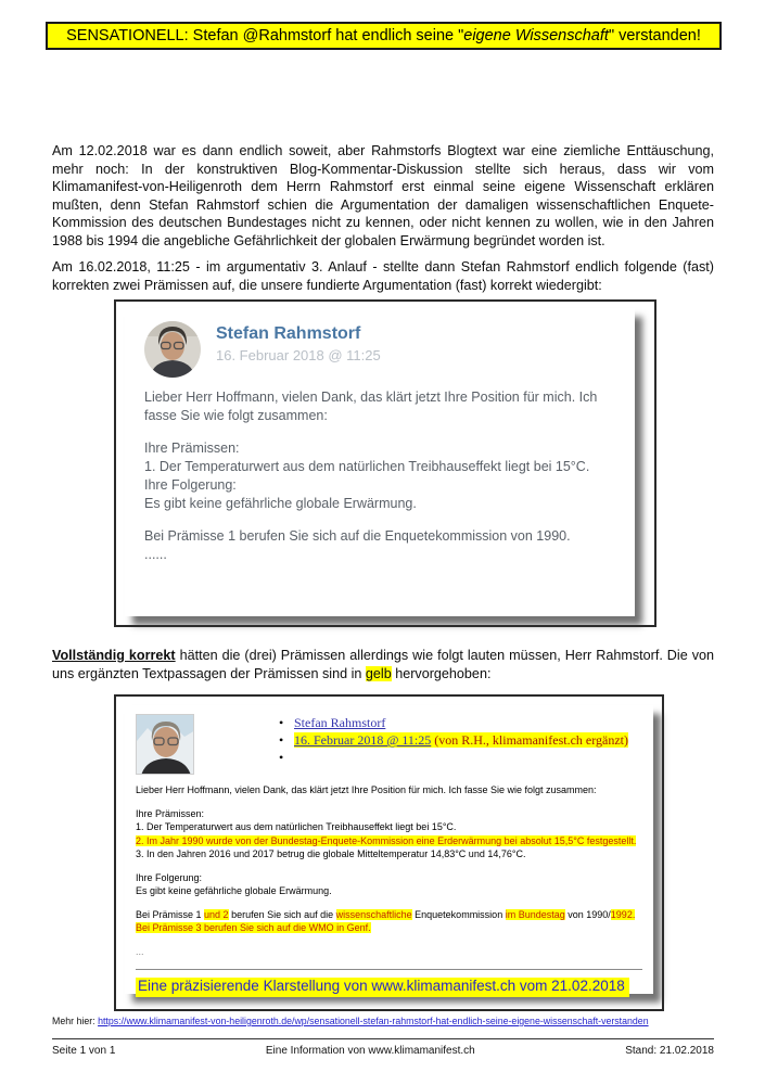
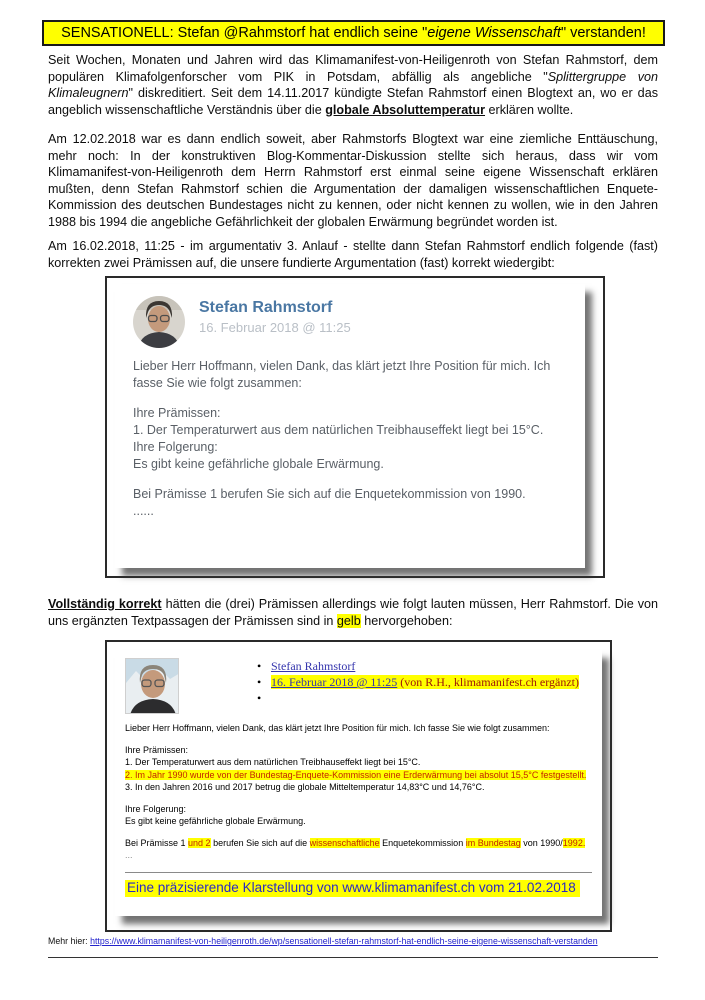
  SENSATIONELL: Stefan @Rahmstorf hat endlich seine "eigene Wissenschaft" verstanden!
+ Seit Wochen, Monaten und Jahren wird das Klimamanifest-von-Heiligenroth von Stefan Rahmstorf, dem populären Klimafolgenforscher vom PIK in Potsdam, abfällig als angebliche "Splittergruppe von Klimaleugnern" diskreditiert. Seit dem 14.11.2017 kündigte Stefan Rahmstorf einen Blogtext an, wo er das angeblich wissenschaftliche Verständnis über die globale Absoluttemperatur erklären wollte.
  Am 12.02.2018 war es dann endlich soweit, aber Rahmstorfs Blogtext war eine ziemliche Enttäuschung, mehr noch: In der konstruktiven Blog-Kommentar-Diskussion stellte sich heraus, dass wir vom Klimamanifest-von-Heiligenroth dem Herrn Rahmstorf erst einmal seine eigene Wissenschaft erklären mußten, denn Stefan Rahmstorf schien die Argumentation der damaligen wissenschaftlichen Enquete-Kommission des deutschen Bundestages nicht zu kennen, oder nicht kennen zu wollen, wie in den Jahren 1988 bis 1994 die angebliche Gefährlichkeit der globalen Erwärmung begründet worden ist.
  Am 16.02.2018, 11:25 - im argumentativ 3. Anlauf - stellte dann Stefan Rahmstorf endlich folgende (fast) korrekten zwei Prämissen auf, die unsere fundierte Argumentation (fast) korrekt wiedergibt:
  Stefan Rahmstorf
  16. Februar 2018 @ 11:25
  Lieber Herr Hoffmann, vielen Dank, das klärt jetzt Ihre Position für mich. Ich fasse Sie wie folgt zusammen:
  Ihre Prämissen:
  1. Der Temperaturwert aus dem natürlichen Treibhauseffekt liegt bei 15°C.
  Ihre Folgerung:
  Es gibt keine gefährliche globale Erwärmung.
  Bei Prämisse 1 berufen Sie sich auf die Enquetekommission von 1990.
  ......
  Vollständig korrekt hätten die (drei) Prämissen allerdings wie folgt lauten müssen, Herr Rahmstorf. Die von uns ergänzten Textpassagen der Prämissen sind in gelb hervorgehoben:
  Stefan Rahmstorf
  16. Februar 2018 @ 11:25 (von R.H., klimamanifest.ch ergänzt)
  Lieber Herr Hoffmann, vielen Dank, das klärt jetzt Ihre Position für mich. Ich fasse Sie wie folgt zusammen:
  Ihre Prämissen:
  1. Der Temperaturwert aus dem natürlichen Treibhauseffekt liegt bei 15°C.
  2. Im Jahr 1990 wurde von der Bundestag-Enquete-Kommission eine Erderwärmung bei absolut 15,5°C festgestellt.
  3. In den Jahren 2016 und 2017 betrug die globale Mitteltemperatur 14,83°C und 14,76°C.
  Ihre Folgerung:
  Es gibt keine gefährliche globale Erwärmung.
  Bei Prämisse 1 und 2 berufen Sie sich auf die wissenschaftliche Enquetekommission im Bundestag von 1990/1992.
- Bei Prämisse 3 berufen Sie sich auf die WMO in Genf.
  ...
  Eine präzisierende Klarstellung von www.klimamanifest.ch vom 21.02.2018
  Mehr hier: https://www.klimamanifest-von-heiligenroth.de/wp/sensationell-stefan-rahmstorf-hat-endlich-seine-eigene-wissenschaft-verstanden
- Seite 1 von 1
- Eine Information von www.klimamanifest.ch
- Stand: 21.02.2018
